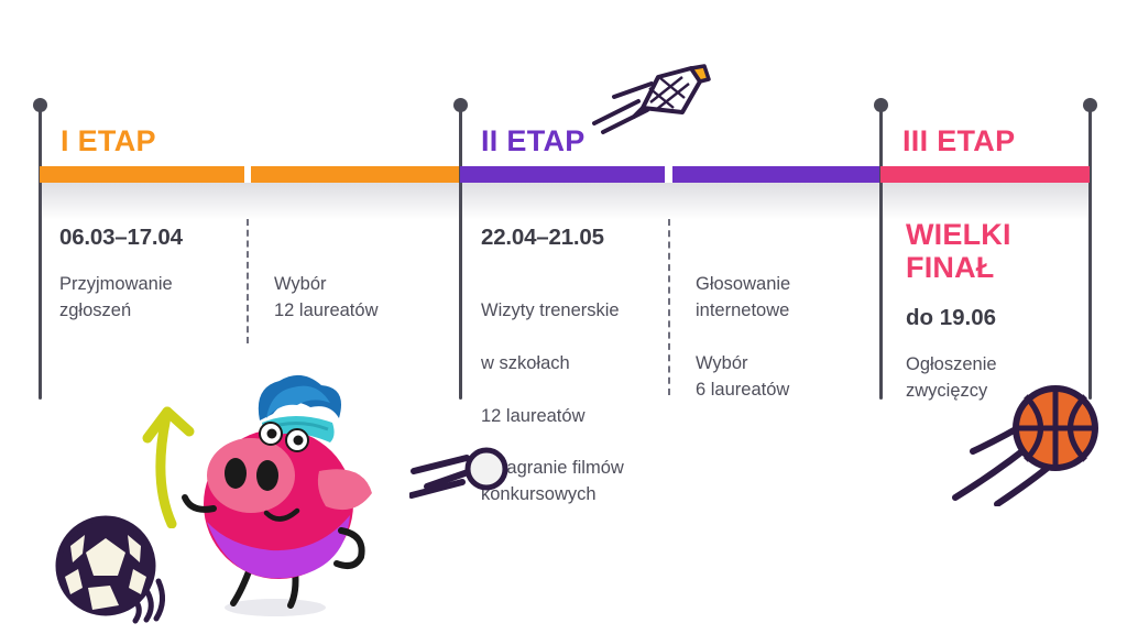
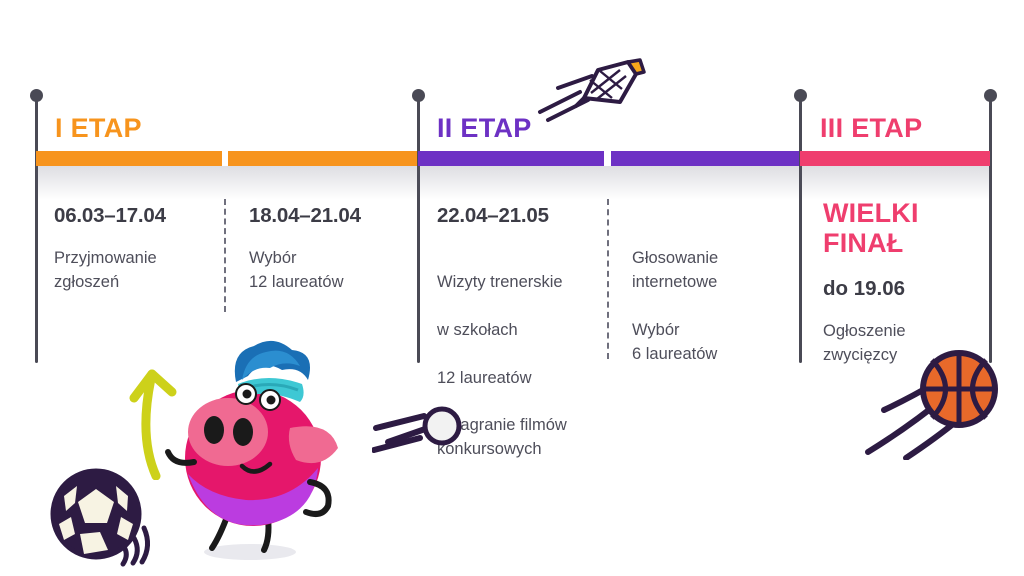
  I ETAP
  II ETAP
  III ETAP
  06.03–17.04
  Przyjmowanie
  zgłoszeń
+ 18.04–21.04
  Wybór
  12 laureatów
  22.04–21.05
  Wizyty trenerskie
  w szkołach
  12 laureatów
  agranie filmów
  konkursowych
  Głosowanie
  internetowe
  Wybór
  6 laureatów
  WIELKI
  FINAŁ
  do 19.06
  Ogłoszenie
  zwycięzcy
